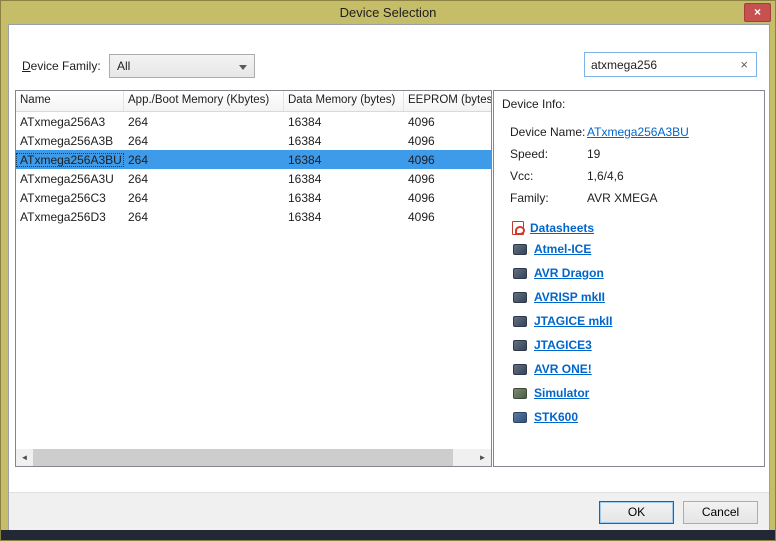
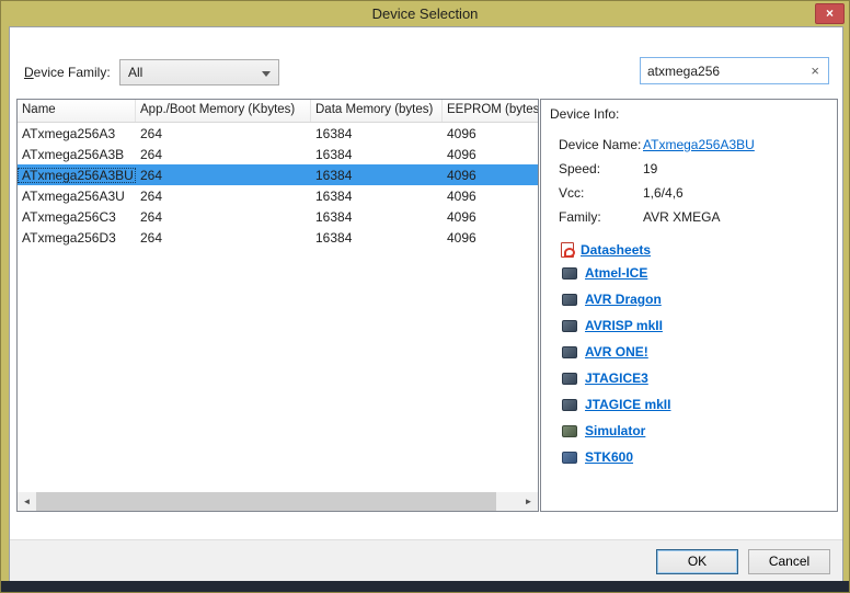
  Device Selection
  ×
  Device Family:
  All
  atxmega256
  ×
  Name
  App./Boot Memory (Kbytes)
  Data Memory (bytes)
  EEPROM (bytes
  ATxmega256A3
  264
  16384
  4096
  ATxmega256A3B
  264
  16384
  4096
  ATxmega256A3BU
  264
  16384
  4096
  ATxmega256A3U
  264
  16384
  4096
  ATxmega256C3
  264
  16384
  4096
  ATxmega256D3
  264
  16384
  4096
  ◄
  ►
  Device Info:
  Device Name:
  ATxmega256A3BU
  Speed:
  19
  Vcc:
  1,6/4,6
  Family:
  AVR XMEGA
  Datasheets
  Atmel-ICE
  AVR Dragon
  AVRISP mkII
- JTAGICE mkII
+ AVR ONE!
  JTAGICE3
- AVR ONE!
+ JTAGICE mkII
  Simulator
  STK600
  OK
  Cancel
